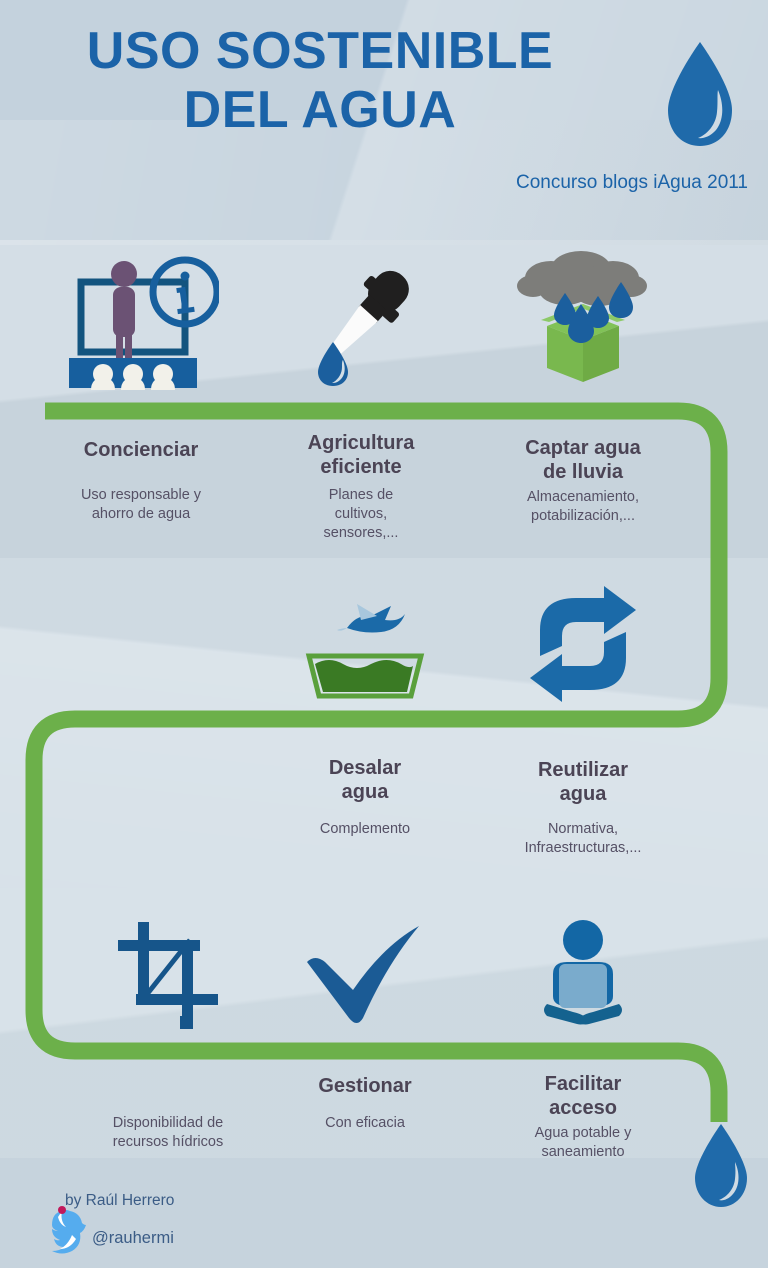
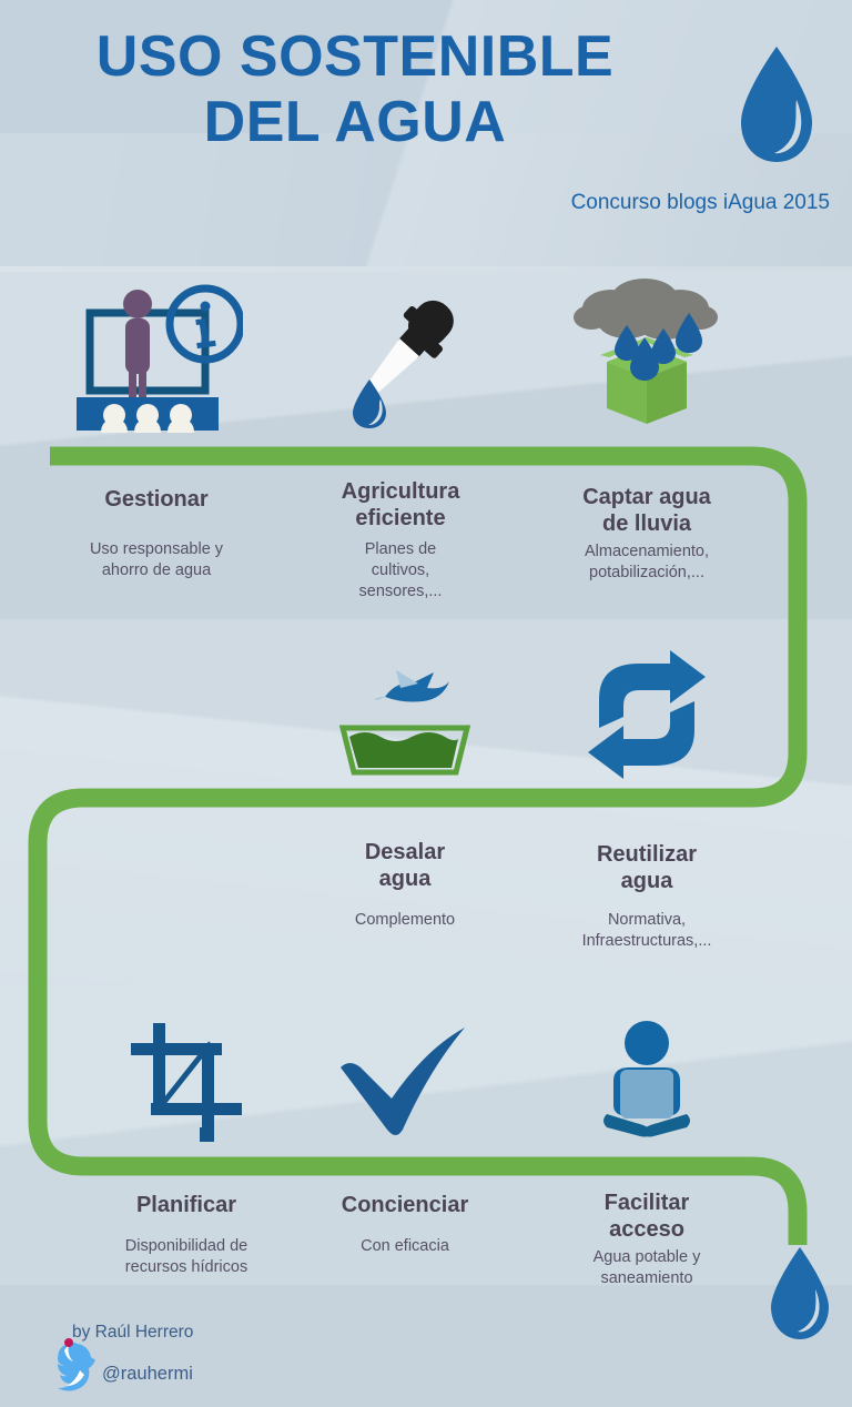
  USO SOSTENIBLE
  DEL AGUA
- Concurso blogs iAgua 2011
+ Concurso blogs iAgua 2015
- Concienciar
+ Gestionar
  Uso responsable y
  ahorro de agua
  Agricultura
  eficiente
  Planes de
  cultivos,
  sensores,...
  Captar agua
  de lluvia
  Almacenamiento,
  potabilización,...
  Desalar
  agua
  Complemento
  Reutilizar
  agua
  Normativa,
  Infraestructuras,...
+ Planificar
  Disponibilidad de
  recursos hídricos
- Gestionar
+ Concienciar
  Con eficacia
  Facilitar
  acceso
  Agua potable y
  saneamiento
  by Raúl Herrero
  @rauhermi
